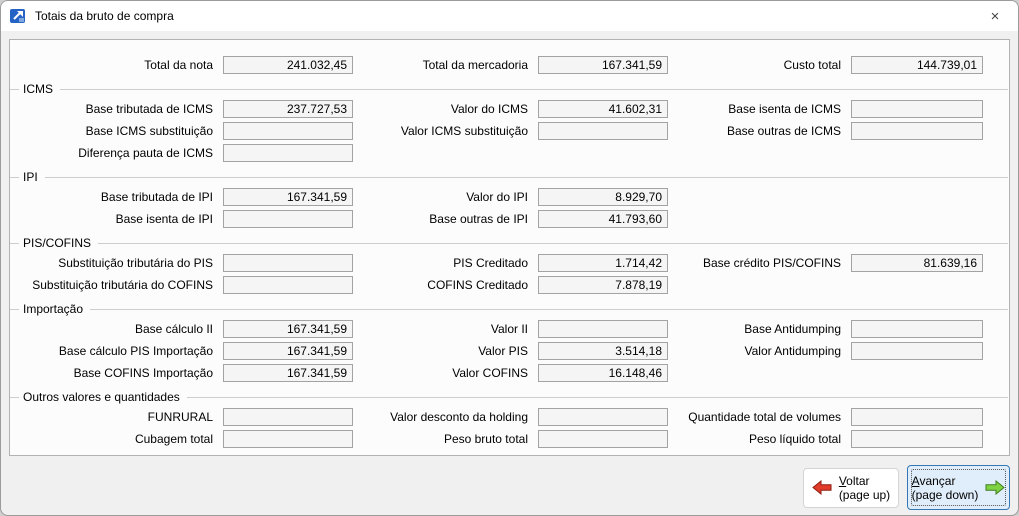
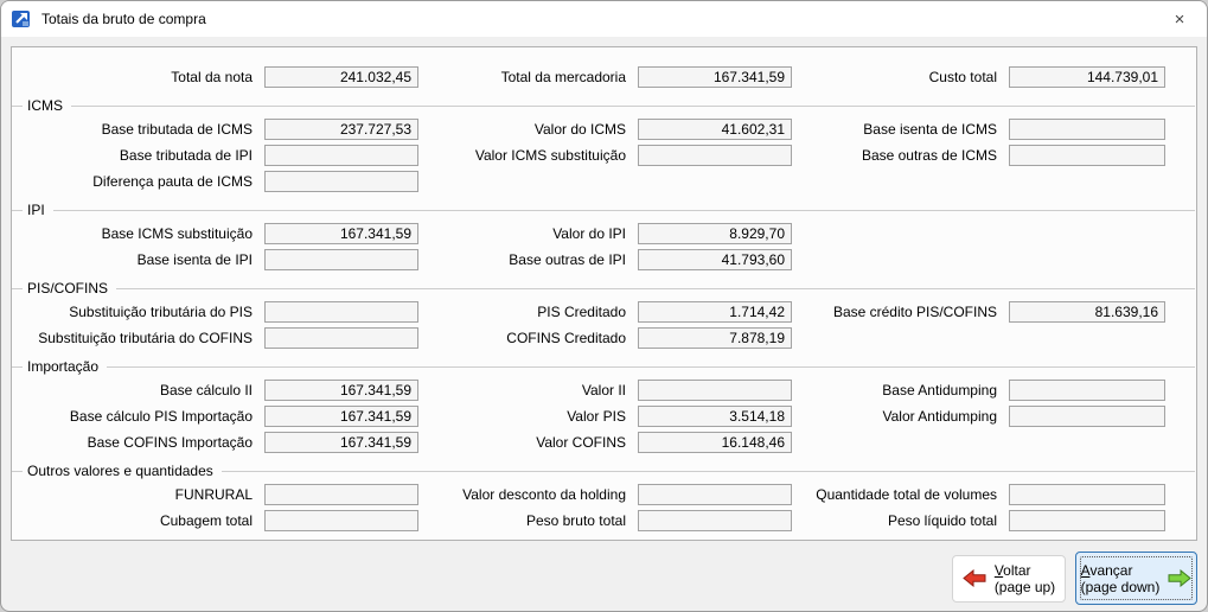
  Totais da bruto de compra
  ×
  Total da nota
  241.032,45
  Total da mercadoria
  167.341,59
  Custo total
  144.739,01
  ICMS
  Base tributada de ICMS
  237.727,53
  Valor do ICMS
  41.602,31
  Base isenta de ICMS
- Base ICMS substituição
+ Base tributada de IPI
  Valor ICMS substituição
  Base outras de ICMS
  Diferença pauta de ICMS
  IPI
- Base tributada de IPI
+ Base ICMS substituição
  167.341,59
  Valor do IPI
  8.929,70
  Base isenta de IPI
  Base outras de IPI
  41.793,60
  PIS/COFINS
  Substituição tributária do PIS
  PIS Creditado
  1.714,42
  Base crédito PIS/COFINS
  81.639,16
  Substituição tributária do COFINS
  COFINS Creditado
  7.878,19
  Importação
  Base cálculo II
  167.341,59
  Valor II
  Base Antidumping
  Base cálculo PIS Importação
  167.341,59
  Valor PIS
  3.514,18
  Valor Antidumping
  Base COFINS Importação
  167.341,59
  Valor COFINS
  16.148,46
  Outros valores e quantidades
  FUNRURAL
  Valor desconto da holding
  Quantidade total de volumes
  Cubagem total
  Peso bruto total
  Peso líquido total
  Voltar
  (page up)
  Avançar
  (page down)
